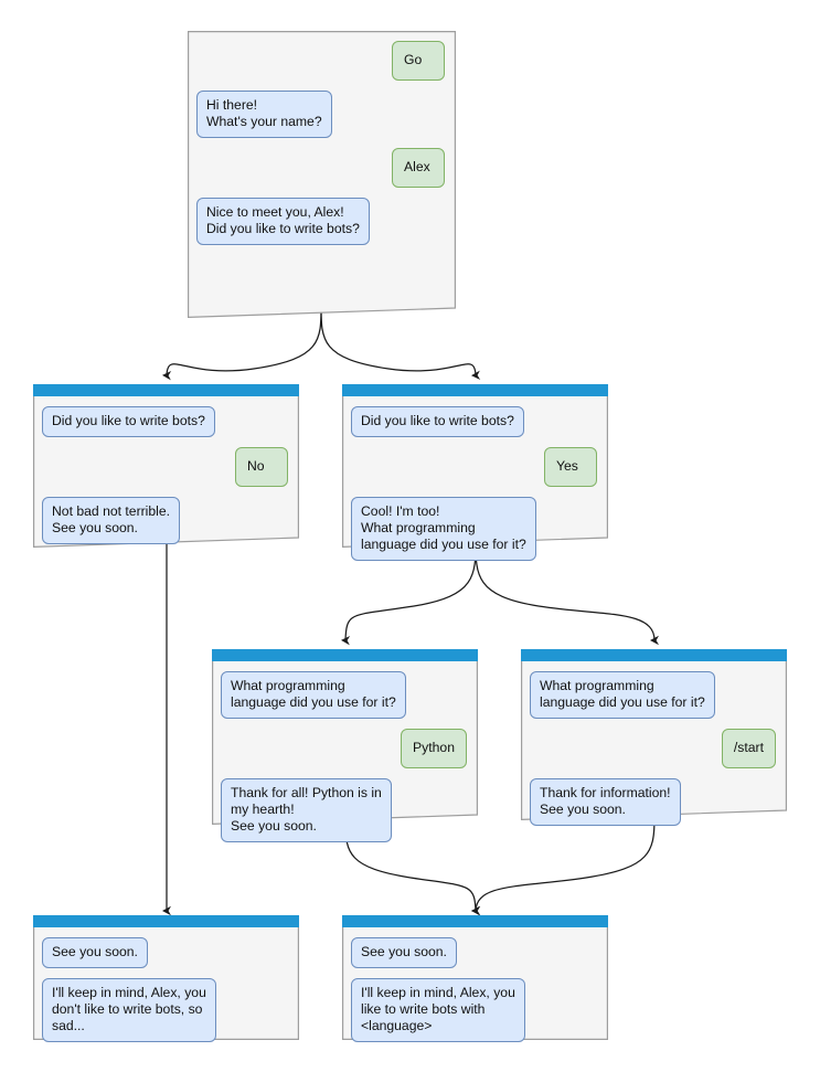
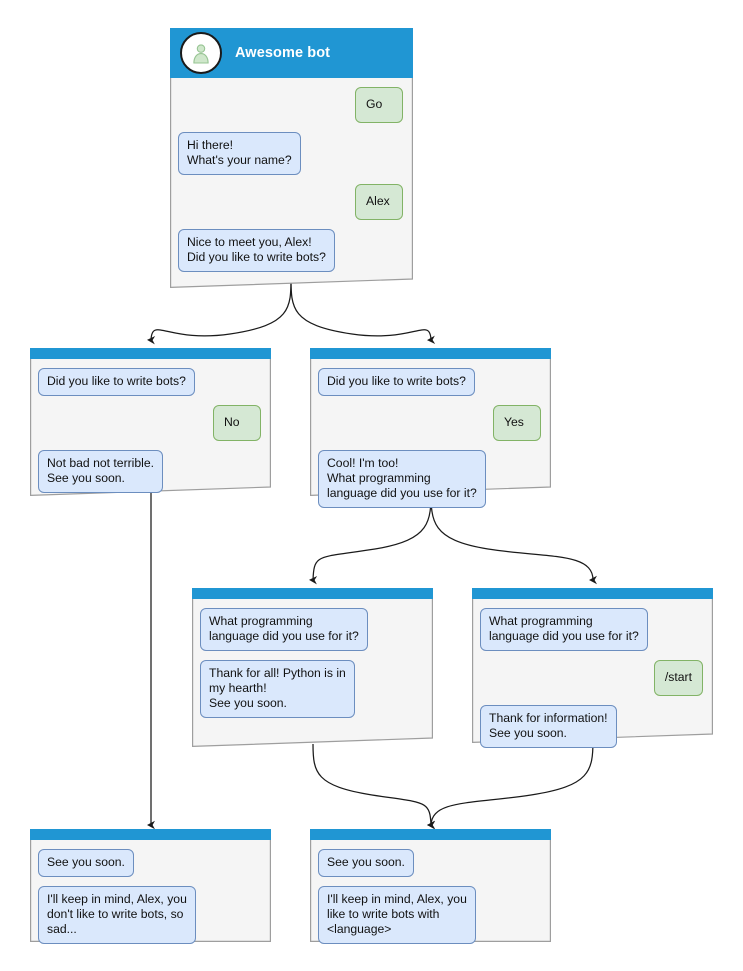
+ Awesome bot
  Go
  Hi there!
  What's your name?
  Alex
  Nice to meet you, Alex!
  Did you like to write bots?
  Did you like to write bots?
  No
  Not bad not terrible.
  See you soon.
  Did you like to write bots?
  Yes
  Cool! I'm too!
  What programming
  language did you use for it?
  What programming
  language did you use for it?
- Python
  Thank for all! Python is in
  my hearth!
  See you soon.
  What programming
  language did you use for it?
  /start
  Thank for information!
  See you soon.
  See you soon.
  I'll keep in mind, Alex, you
  don't like to write bots, so
  sad...
  See you soon.
  I'll keep in mind, Alex, you
  like to write bots with
  <language>
